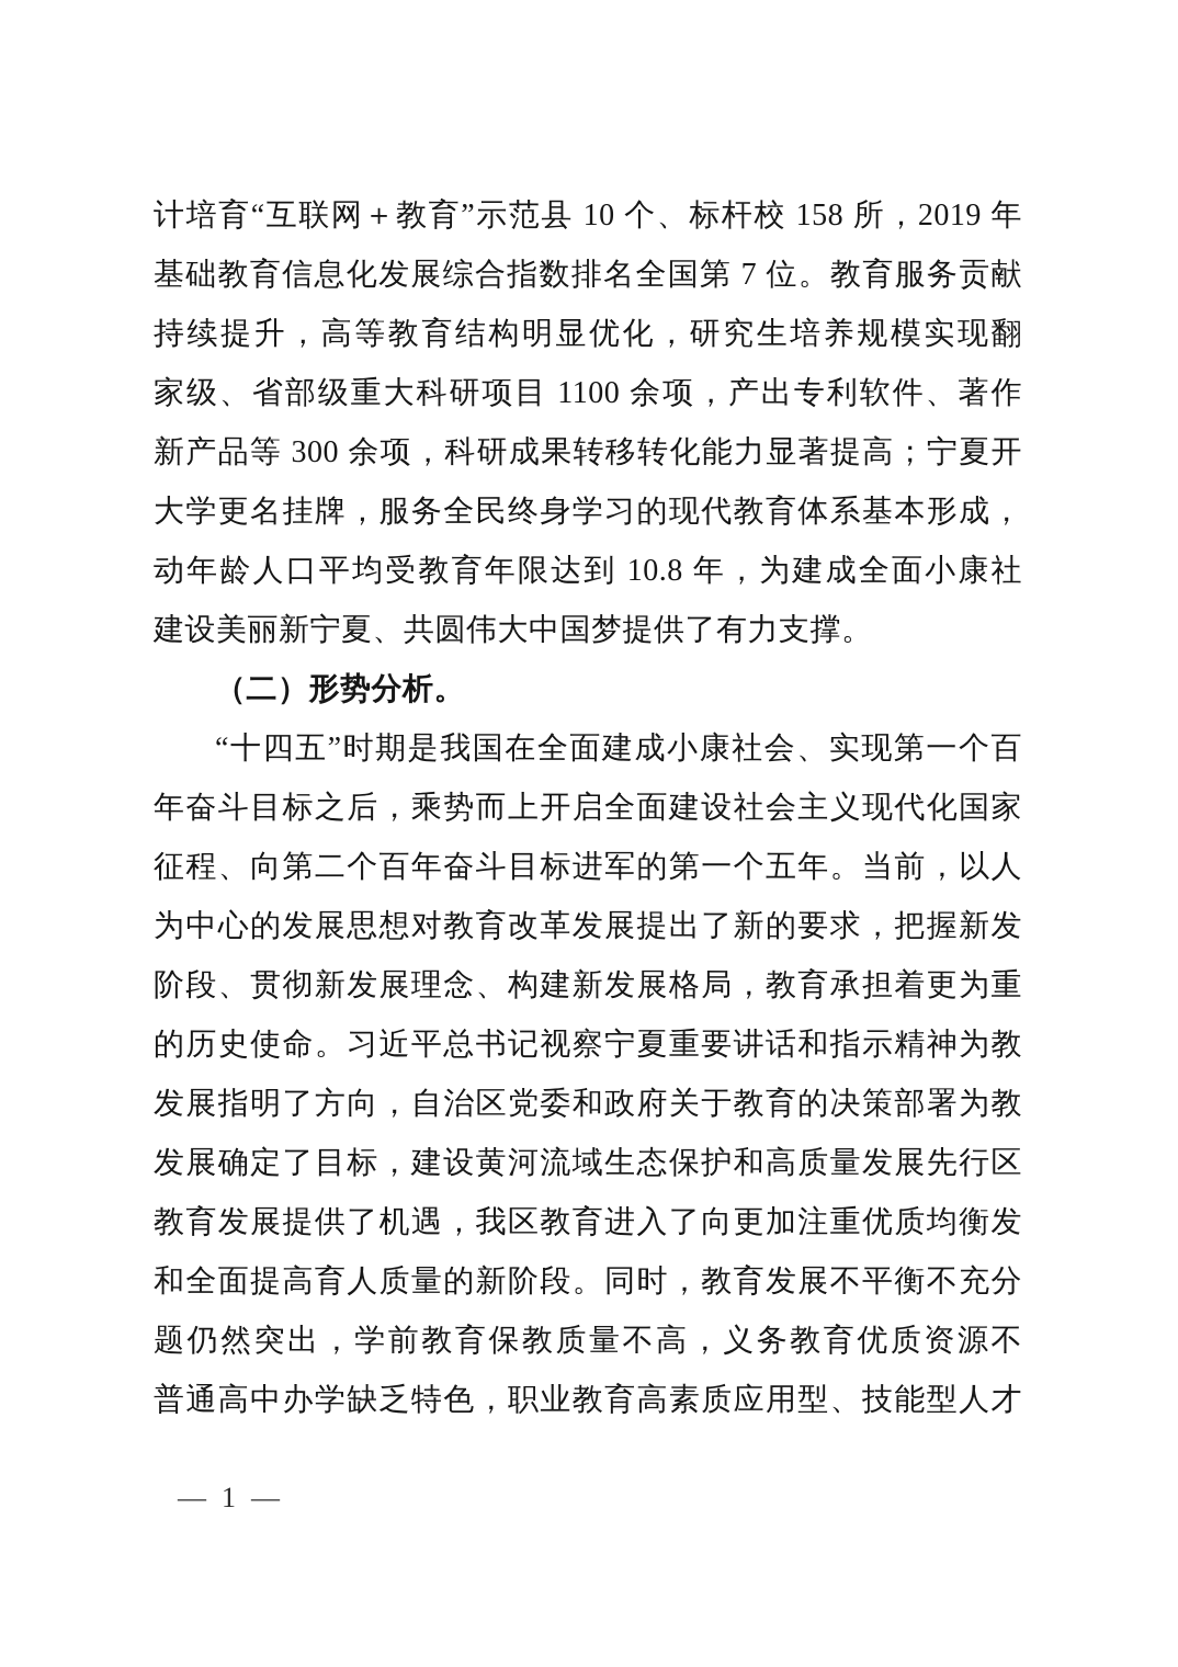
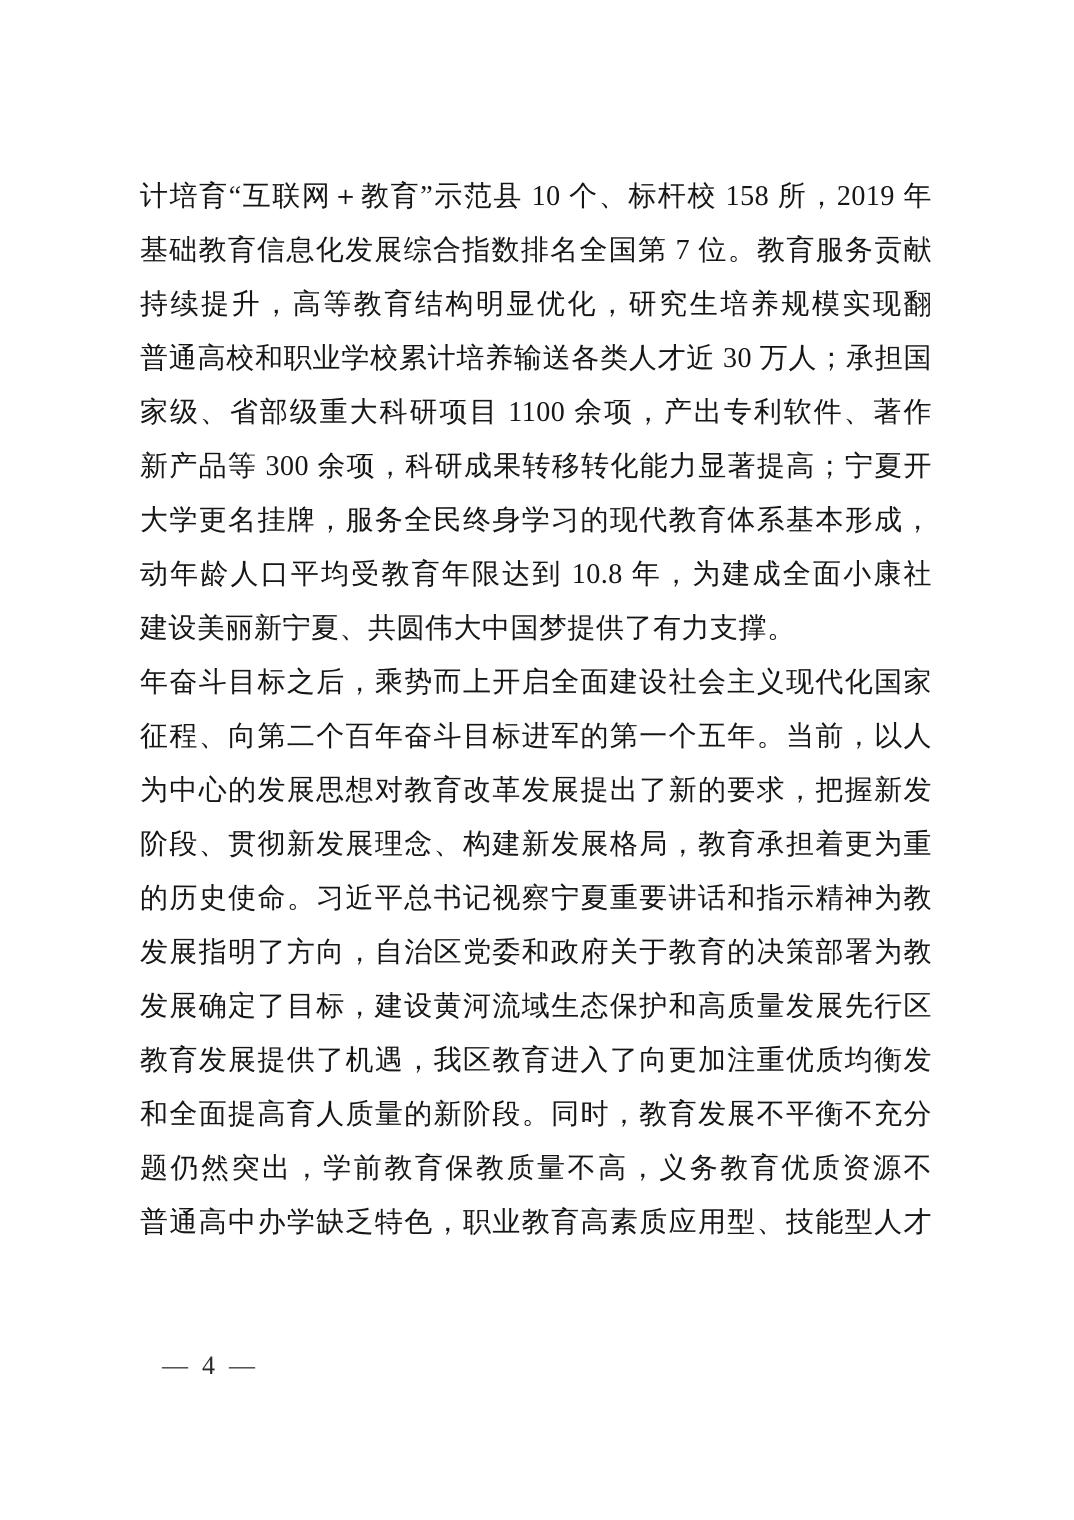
  计培育“互联网＋教育”示范县 10 个、标杆校 158 所，2019 年
  基础教育信息化发展综合指数排名全国第 7 位。教育服务贡献
  持续提升，高等教育结构明显优化，研究生培养规模实现翻
+ 普通高校和职业学校累计培养输送各类人才近 30 万人；承担国
  家级、省部级重大科研项目 1100 余项，产出专利软件、著作
  新产品等 300 余项，科研成果转移转化能力显著提高；宁夏开
  大学更名挂牌，服务全民终身学习的现代教育体系基本形成，
  动年龄人口平均受教育年限达到 10.8 年，为建成全面小康社
  建设美丽新宁夏、共圆伟大中国梦提供了有力支撑。
- （二）形势分析。
- “十四五”时期是我国在全面建成小康社会、实现第一个百
  年奋斗目标之后，乘势而上开启全面建设社会主义现代化国家
  征程、向第二个百年奋斗目标进军的第一个五年。当前，以人
  为中心的发展思想对教育改革发展提出了新的要求，把握新发
  阶段、贯彻新发展理念、构建新发展格局，教育承担着更为重
  的历史使命。习近平总书记视察宁夏重要讲话和指示精神为教
  发展指明了方向，自治区党委和政府关于教育的决策部署为教
  发展确定了目标，建设黄河流域生态保护和高质量发展先行区
  教育发展提供了机遇，我区教育进入了向更加注重优质均衡发
  和全面提高育人质量的新阶段。同时，教育发展不平衡不充分
  题仍然突出，学前教育保教质量不高，义务教育优质资源不
  普通高中办学缺乏特色，职业教育高素质应用型、技能型人才
- — 1 —
+ — 4 —
